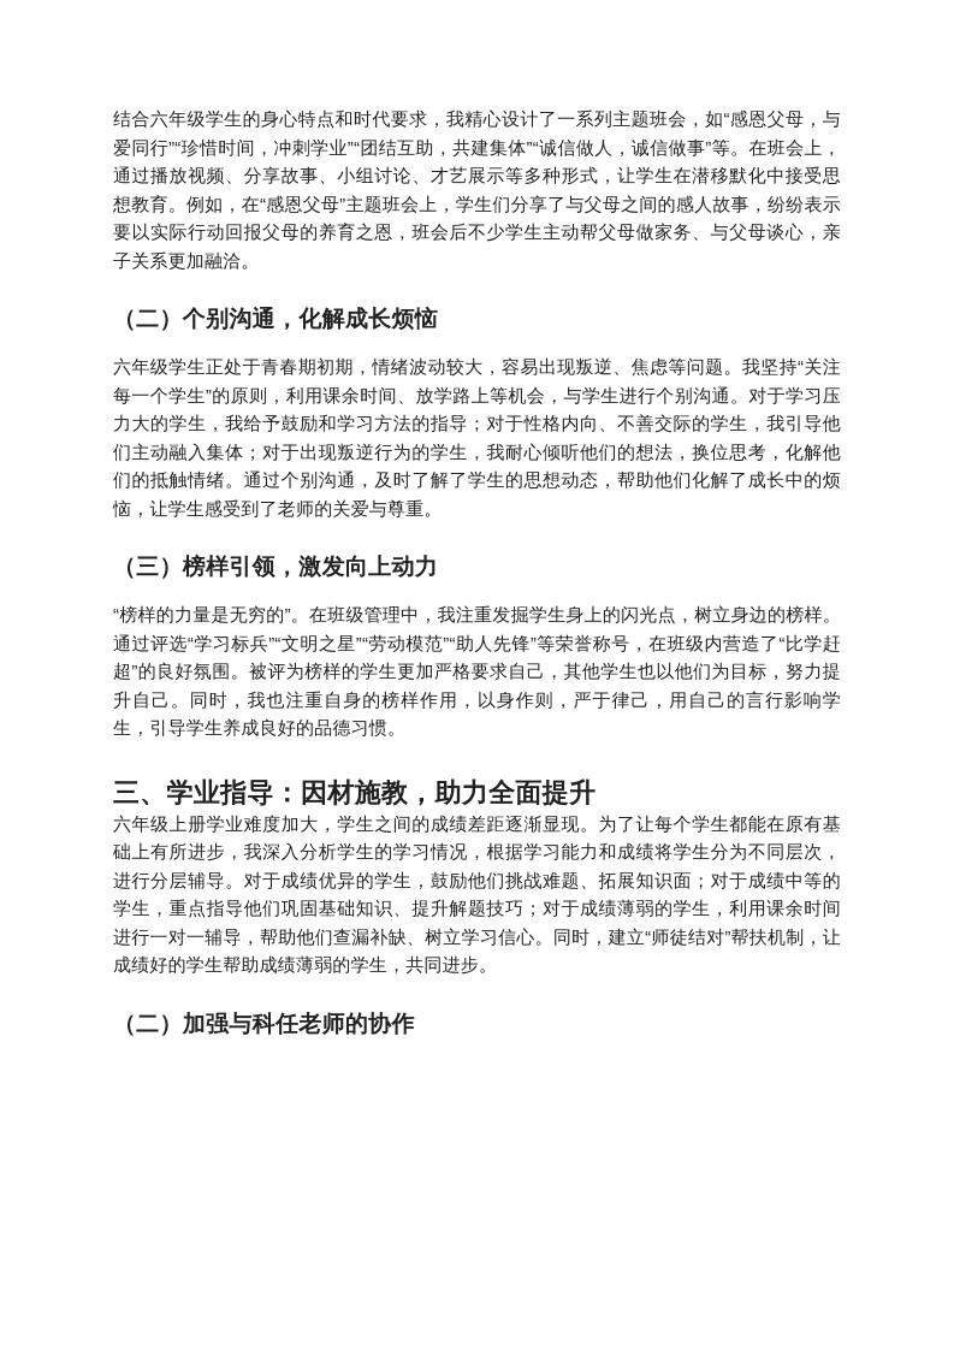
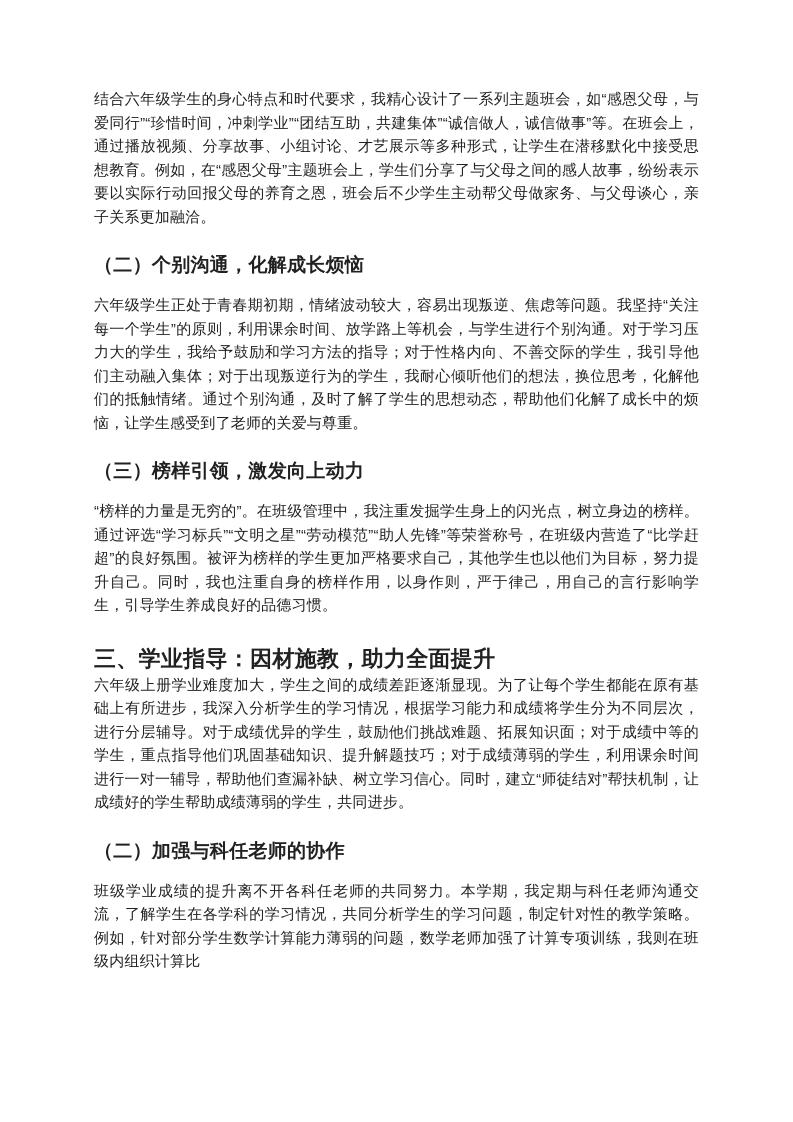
  结合六年级学生的身心特点和时代要求，我精心设计了一系列主题班会，如“感恩父母，与爱同行”“珍惜时间，冲刺学业”“团结互助，共建集体”“诚信做人，诚信做事”等。在班会上，通过播放视频、分享故事、小组讨论、才艺展示等多种形式，让学生在潜移默化中接受思想教育。例如，在“感恩父母”主题班会上，学生们分享了与父母之间的感人故事，纷纷表示要以实际行动回报父母的养育之恩，班会后不少学生主动帮父母做家务、与父母谈心，亲子关系更加融洽。
  （二）个别沟通，化解成长烦恼
  六年级学生正处于青春期初期，情绪波动较大，容易出现叛逆、焦虑等问题。我坚持“关注每一个学生”的原则，利用课余时间、放学路上等机会，与学生进行个别沟通。对于学习压力大的学生，我给予鼓励和学习方法的指导；对于性格内向、不善交际的学生，我引导他们主动融入集体；对于出现叛逆行为的学生，我耐心倾听他们的想法，换位思考，化解他们的抵触情绪。通过个别沟通，及时了解了学生的思想动态，帮助他们化解了成长中的烦恼，让学生感受到了老师的关爱与尊重。
  （三）榜样引领，激发向上动力
  “榜样的力量是无穷的”。在班级管理中，我注重发掘学生身上的闪光点，树立身边的榜样。通过评选“学习标兵”“文明之星”“劳动模范”“助人先锋”等荣誉称号，在班级内营造了“比学赶超”的良好氛围。被评为榜样的学生更加严格要求自己，其他学生也以他们为目标，努力提升自己。同时，我也注重自身的榜样作用，以身作则，严于律己，用自己的言行影响学生，引导学生养成良好的品德习惯。
  三、学业指导：因材施教，助力全面提升
  六年级上册学业难度加大，学生之间的成绩差距逐渐显现。为了让每个学生都能在原有基础上有所进步，我深入分析学生的学习情况，根据学习能力和成绩将学生分为不同层次，进行分层辅导。对于成绩优异的学生，鼓励他们挑战难题、拓展知识面；对于成绩中等的学生，重点指导他们巩固基础知识、提升解题技巧；对于成绩薄弱的学生，利用课余时间进行一对一辅导，帮助他们查漏补缺、树立学习信心。同时，建立“师徒结对”帮扶机制，让成绩好的学生帮助成绩薄弱的学生，共同进步。
  （二）加强与科任老师的协作
+ 班级学业成绩的提升离不开各科任老师的共同努力。本学期，我定期与科任老师沟通交流，了解学生在各学科的学习情况，共同分析学生的学习问题，制定针对性的教学策略。例如，针对部分学生数学计算能力薄弱的问题，数学老师加强了计算专项训练，我则在班级内组织计算比
